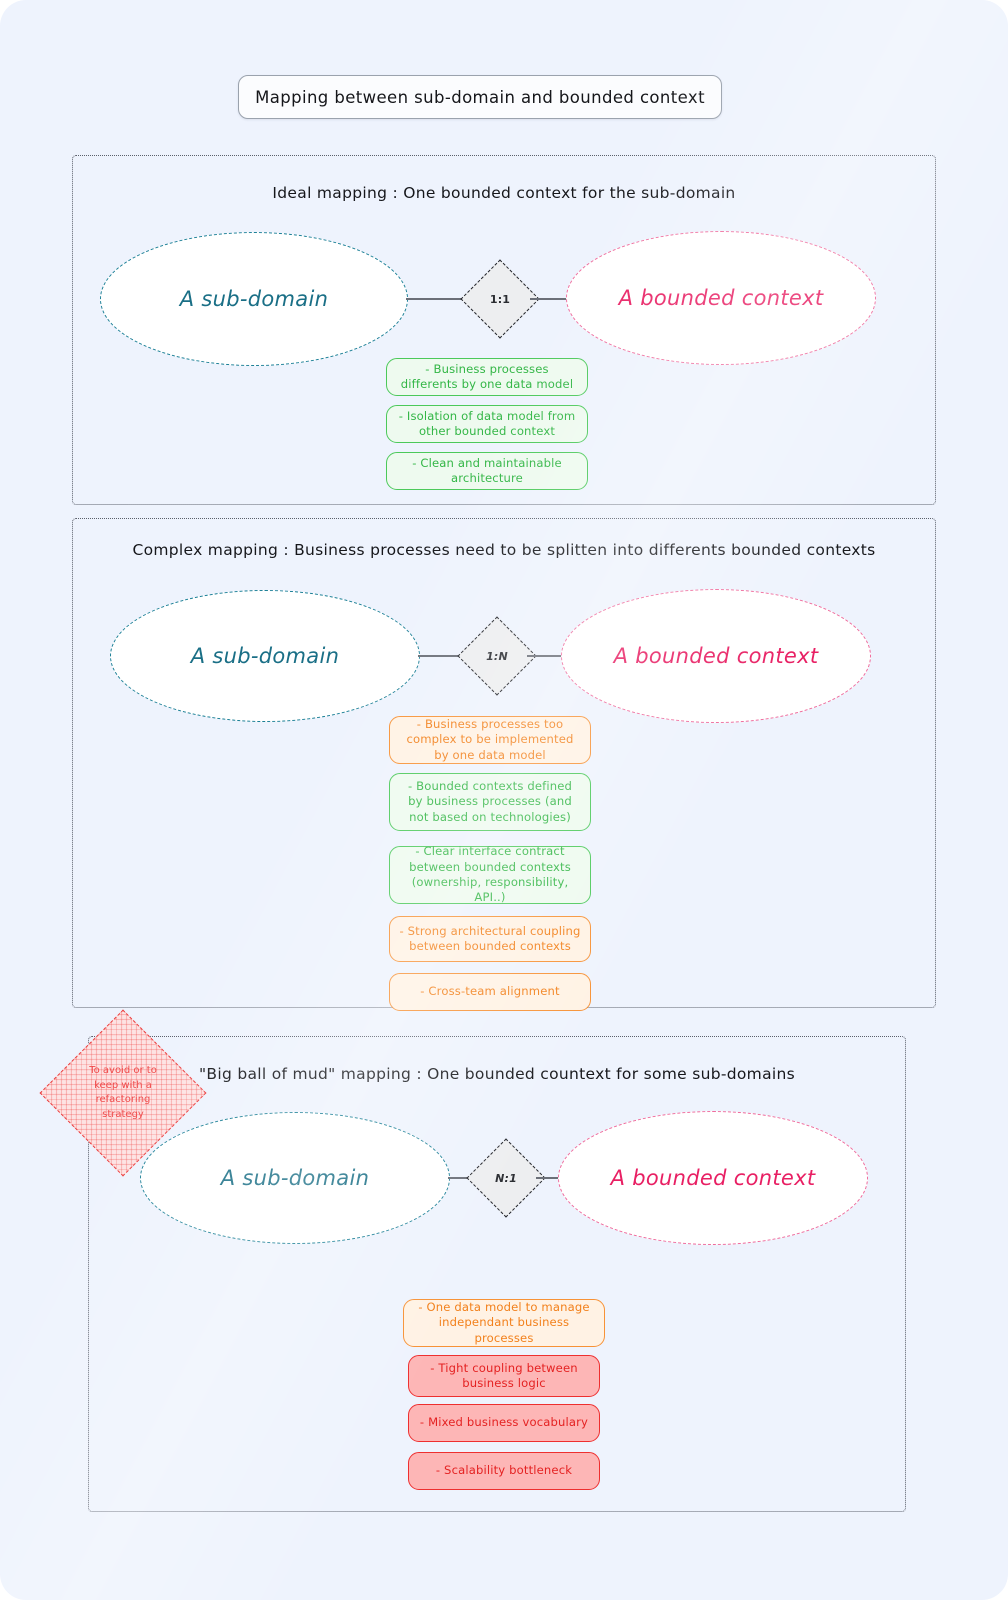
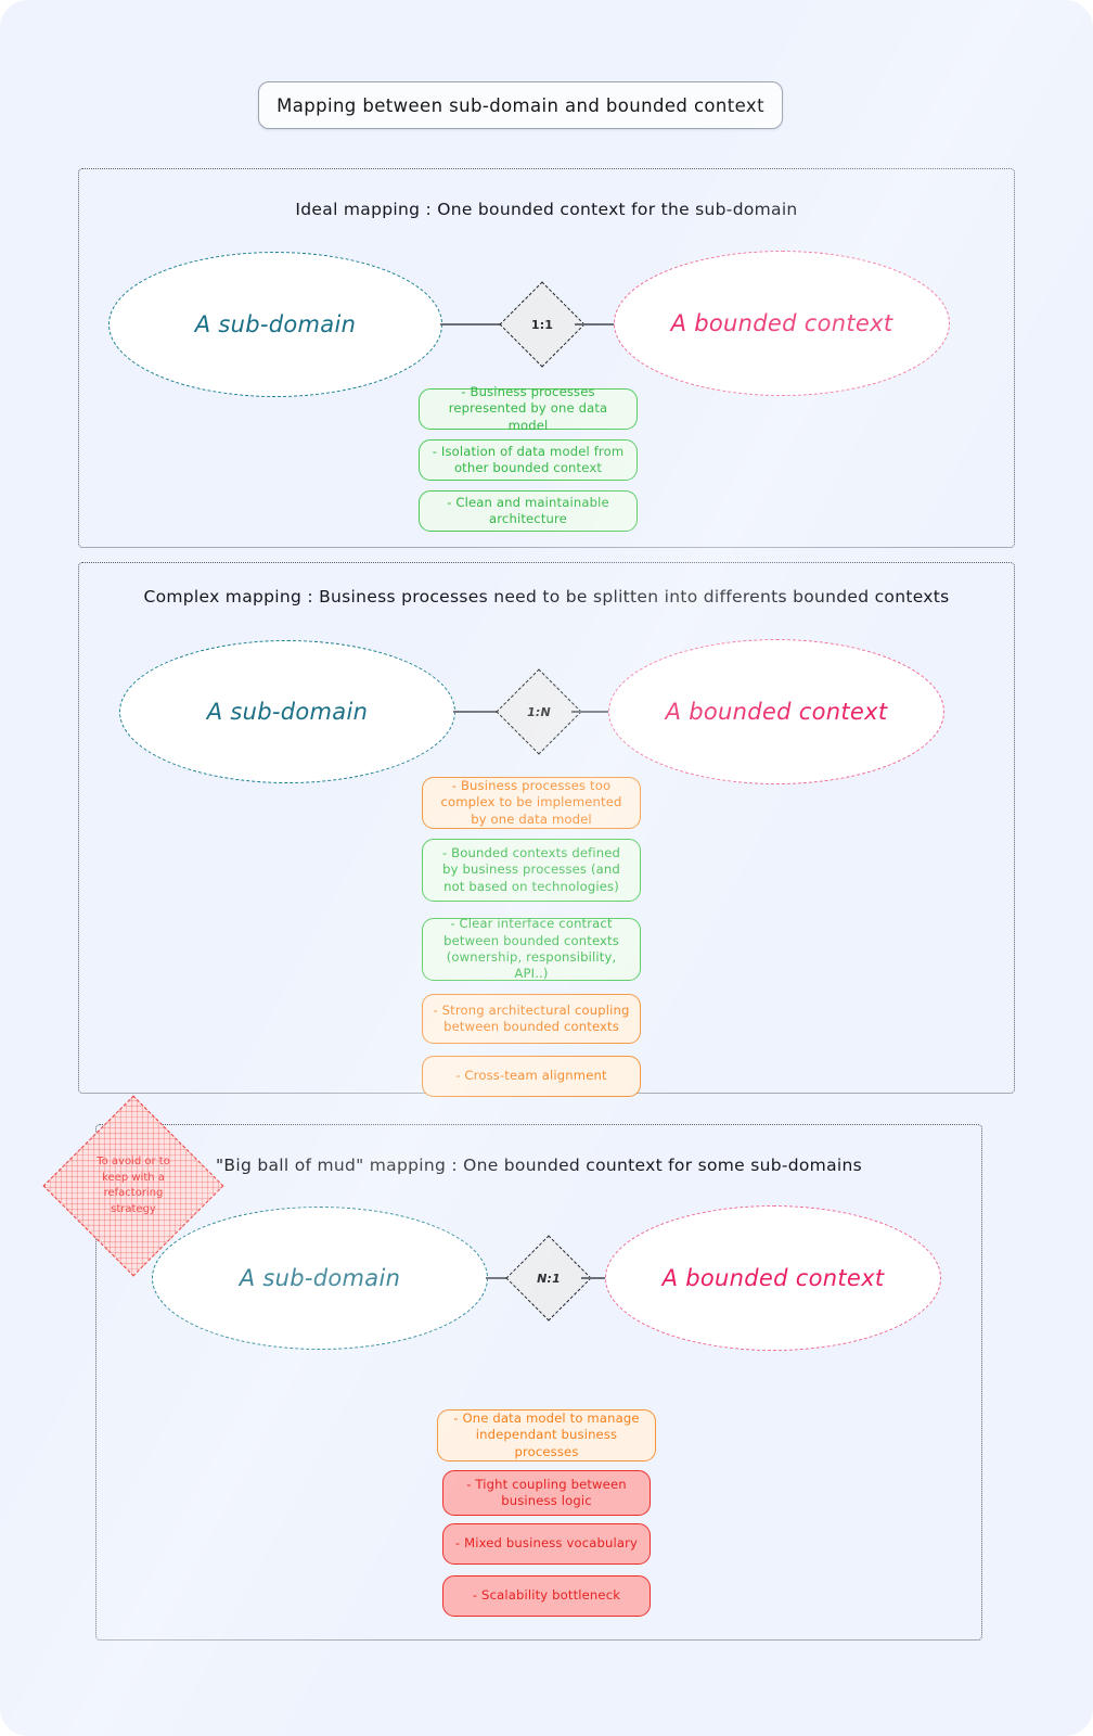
  Mapping between sub-domain and bounded context
  Ideal mapping : One bounded context for the sub-domain
  A sub-domain
  1:1
  A bounded context
- - Business processes differents by one data model
+ - Business processes represented by one data model
  - Isolation of data model from other bounded context
  - Clean and maintainable architecture
  Complex mapping : Business processes need to be splitten into differents bounded contexts
  A sub-domain
  1:N
  A bounded context
  - Business processes too complex to be implemented by one data model
  - Bounded contexts defined by business processes (and not based on technologies)
  - Clear interface contract between bounded contexts (ownership, responsibility, API..)
  - Strong architectural coupling between bounded contexts
  - Cross-team alignment
  "Big ball of mud" mapping : One bounded countext for some sub-domains
  To avoid or to keep with a refactoring strategy
  A sub-domain
  N:1
  A bounded context
  - One data model to manage independant business processes
  - Tight coupling between business logic
  - Mixed business vocabulary
  - Scalability bottleneck
